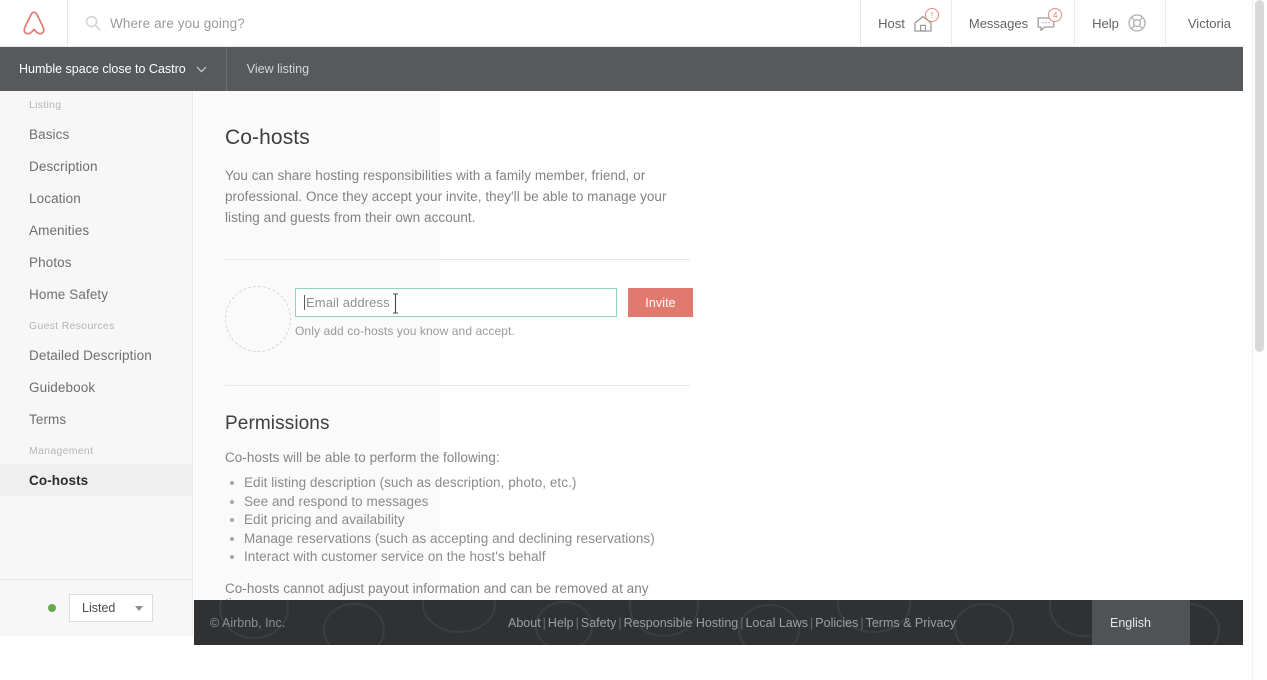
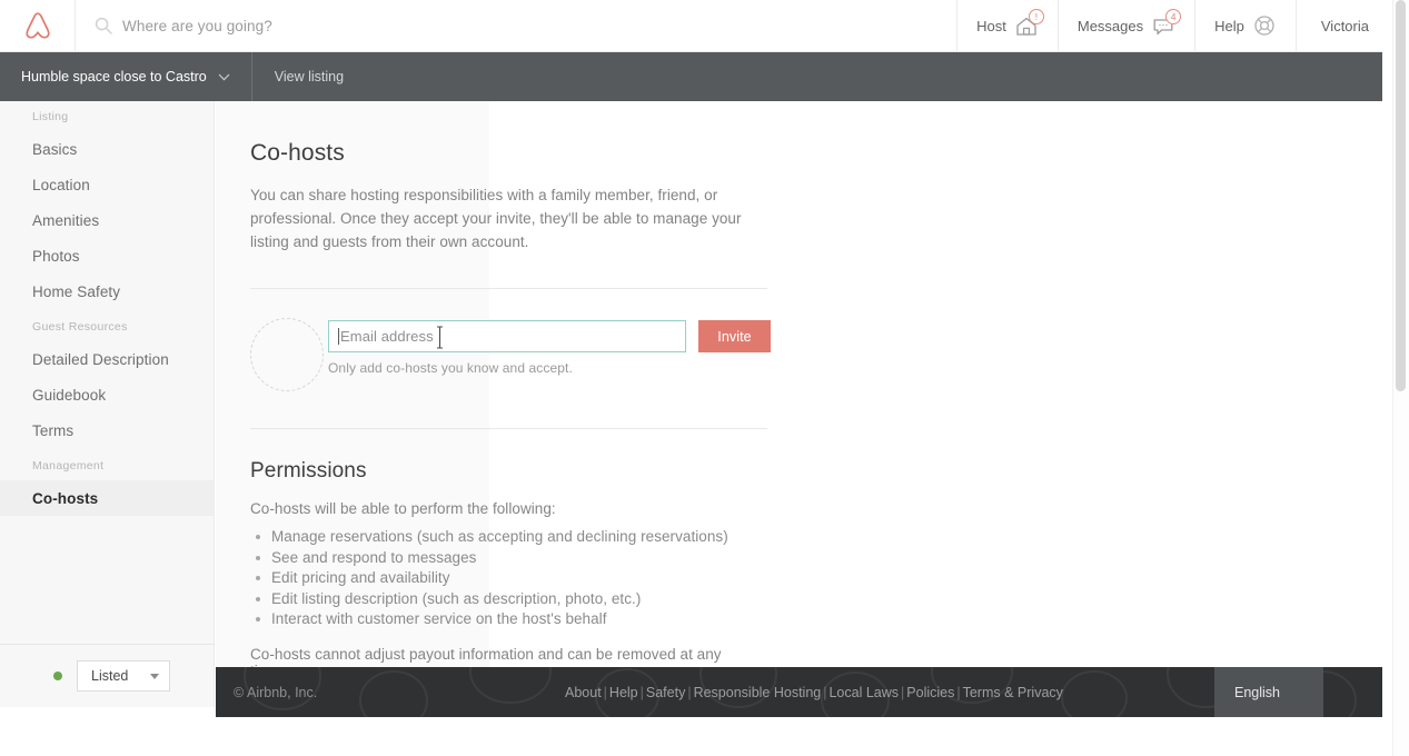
  Where are you going?
  Host
  !
  Messages
  4
  Help
  Victoria
  Humble space close to Castro
  View listing
  Listing
  Basics
- Description
  Location
  Amenities
  Photos
  Home Safety
  Guest Resources
  Detailed Description
  Guidebook
  Terms
  Management
  Co-hosts
  Listed
  Co-hosts
  You can share hosting responsibilities with a family member, friend, or professional. Once they accept your invite, they'll be able to manage your listing and guests from their own account.
  Email address
  Invite
  Only add co-hosts you know and accept.
  Permissions
  Co-hosts will be able to perform the following:
- Edit listing description (such as description, photo, etc.)
+ Manage reservations (such as accepting and declining reservations)
  See and respond to messages
  Edit pricing and availability
- Manage reservations (such as accepting and declining reservations)
+ Edit listing description (such as description, photo, etc.)
  Interact with customer service on the host's behalf
  Co-hosts cannot adjust payout information and can be removed at any
  © Airbnb, Inc.
  About | Help | Safety | Responsible Hosting | Local Laws | Policies | Terms & Privacy
  English
